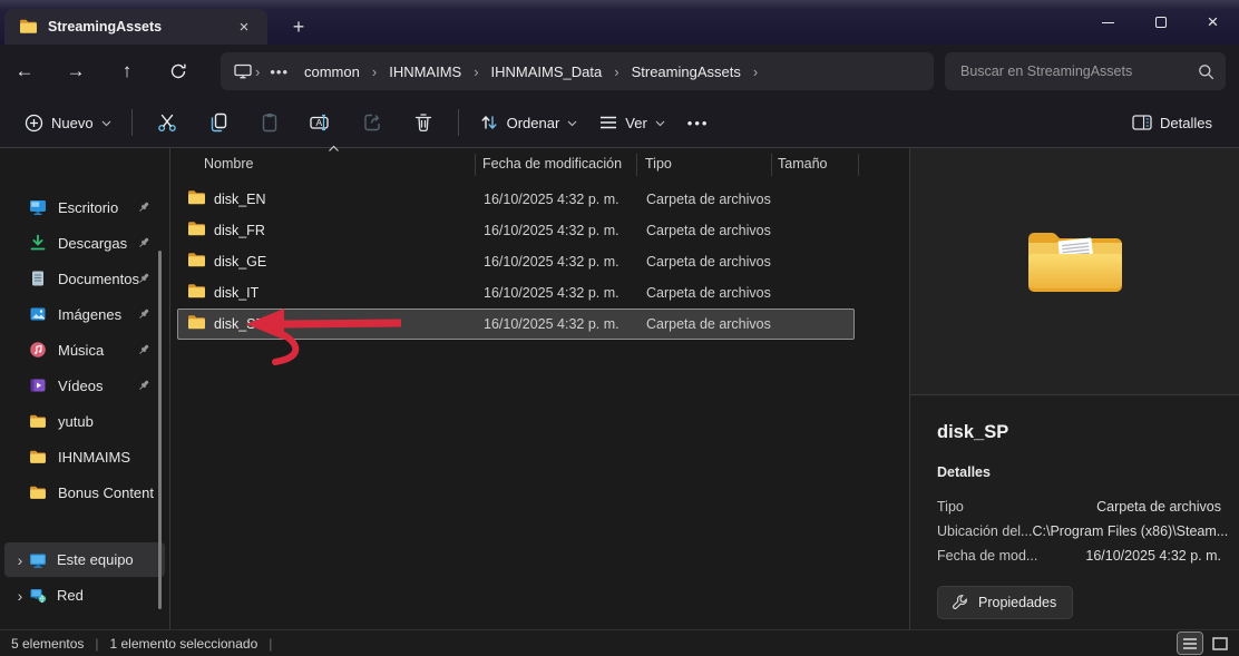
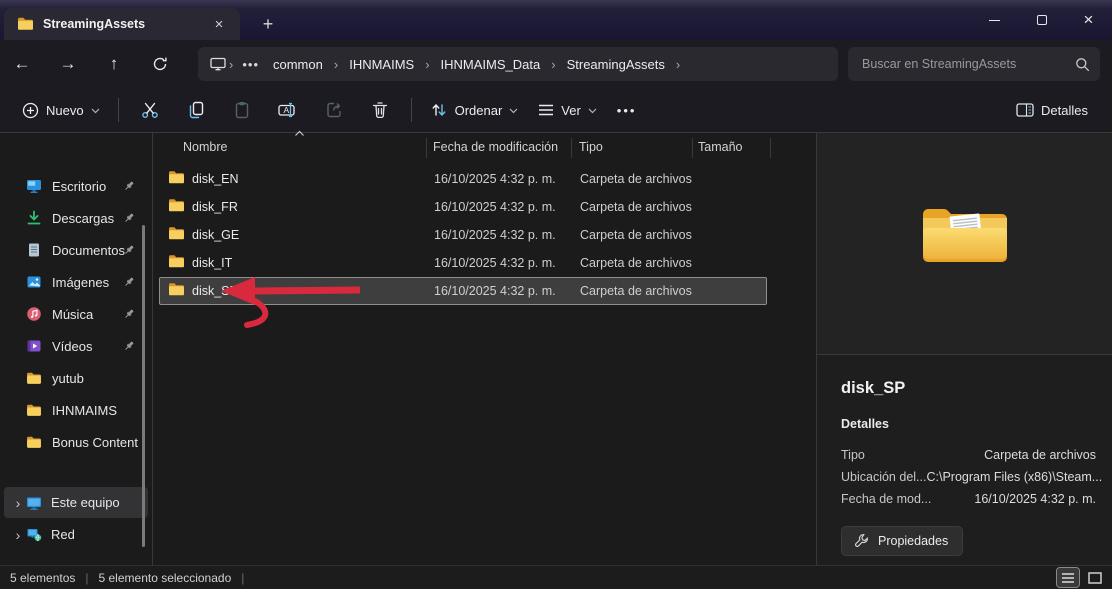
  StreamingAssets
  ×
  +
  ×
  ←
  →
  ↑
  ›
  •••
  common
  ›
  IHNMAIMS
  ›
  IHNMAIMS_Data
  ›
  StreamingAssets
  ›
  Buscar en StreamingAssets
  Nuevo
  A
  Ordenar
  Ver
  •••
  Detalles
  Escritorio
  Descargas
  Documentos
  Imágenes
  Música
  Vídeos
  yutub
  IHNMAIMS
  Bonus Content
  ›
  Este equipo
  ›
  Red
  Nombre
  Fecha de modificación
  Tipo
  Tamaño
  disk_EN
  16/10/2025 4:32 p. m.
  Carpeta de archivos
  disk_FR
  16/10/2025 4:32 p. m.
  Carpeta de archivos
  disk_GE
  16/10/2025 4:32 p. m.
  Carpeta de archivos
  disk_IT
  16/10/2025 4:32 p. m.
  Carpeta de archivos
  disk_
  16/10/2025 4:32 p. m.
  Carpeta de archivos
  disk_SP
  Detalles
  Tipo
  Carpeta de archivos
  Ubicación del...
  C:\Program Files (x86)\Steam...
  Fecha de mod...
  16/10/2025 4:32 p. m.
  Propiedades
  5 elementos
  |
- 1 elemento seleccionado
+ 5 elemento seleccionado
  |
